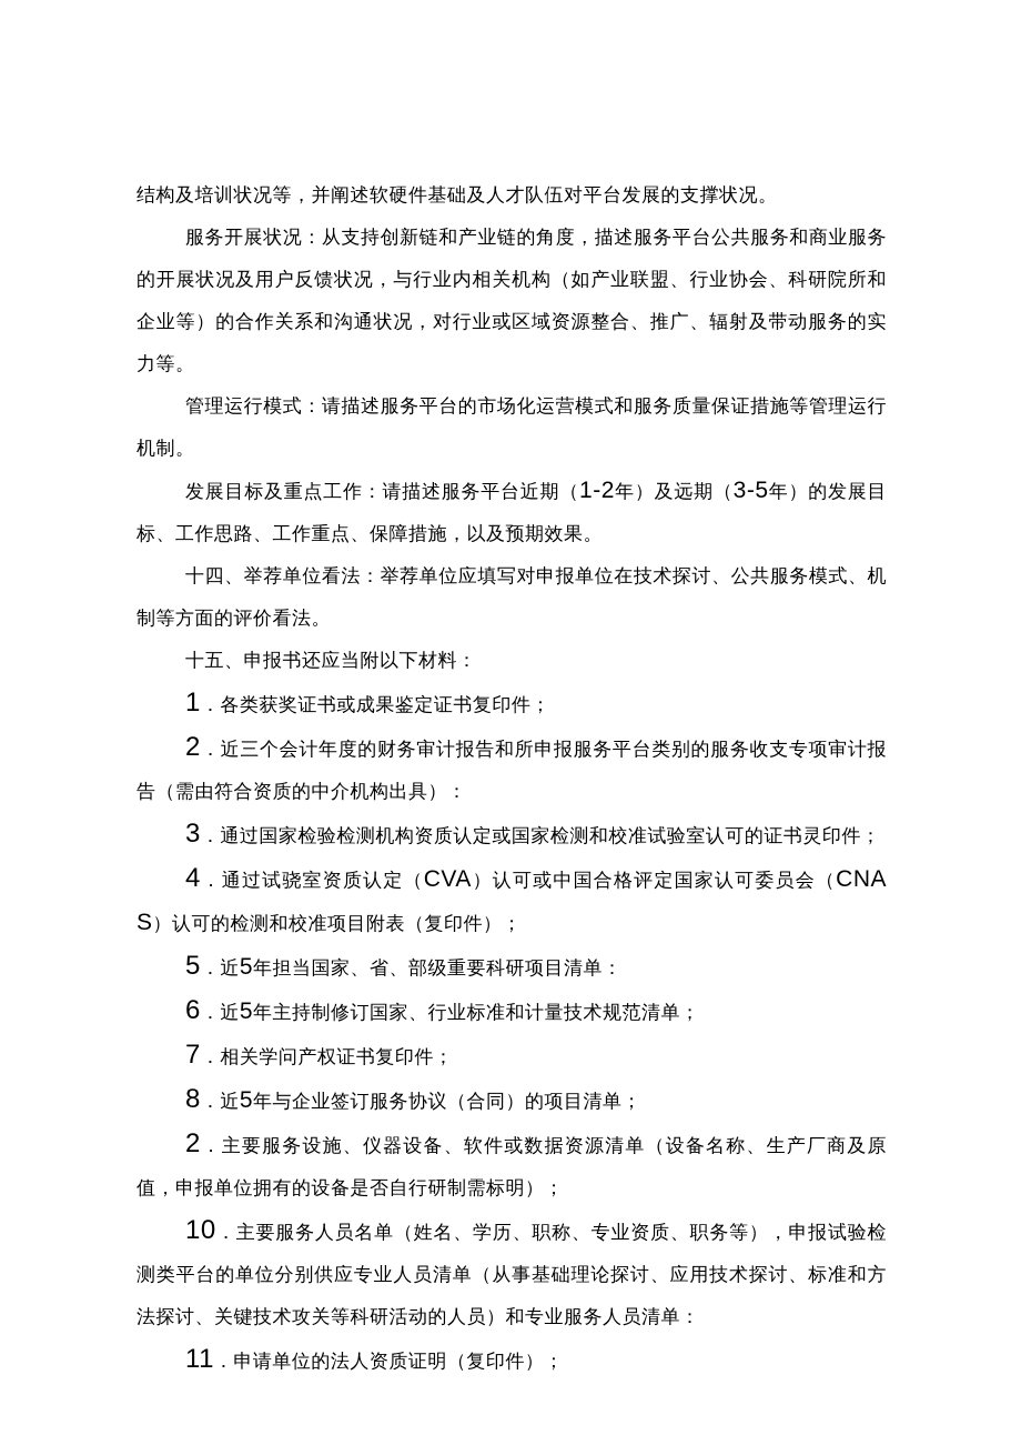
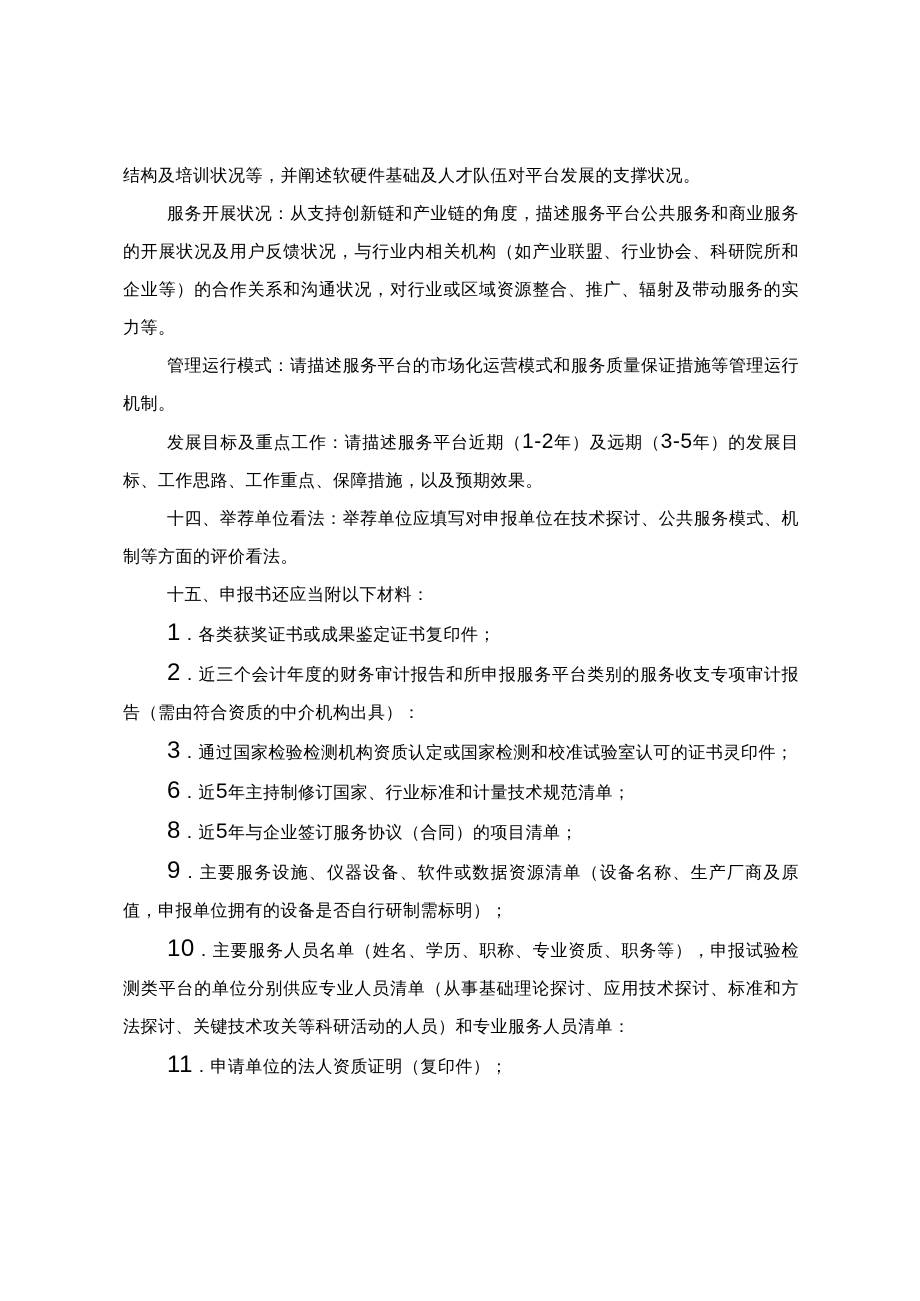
  结构及培训状况等，并阐述软硬件基础及人才队伍对平台发展的支撑状况。
  服务开展状况：从支持创新链和产业链的角度，描述服务平台公共服务和商业服务的开展状况及用户反馈状况，与行业内相关机构（如产业联盟、行业协会、科研院所和企业等）的合作关系和沟通状况，对行业或区域资源整合、推广、辐射及带动服务的实力等。
  管理运行模式：请描述服务平台的市场化运营模式和服务质量保证措施等管理运行机制。
  发展目标及重点工作：请描述服务平台近期（1-2年）及远期（3-5年）的发展目标、工作思路、工作重点、保障措施，以及预期效果。
  十四、举荐单位看法：举荐单位应填写对申报单位在技术探讨、公共服务模式、机制等方面的评价看法。
  十五、申报书还应当附以下材料：
  1．各类获奖证书或成果鉴定证书复印件；
  2．近三个会计年度的财务审计报告和所申报服务平台类别的服务收支专项审计报告（需由符合资质的中介机构出具）：
  3．通过国家检验检测机构资质认定或国家检测和校准试验室认可的证书灵印件；
- 4．通过试骁室资质认定（CVA）认可或中国合格评定国家认可委员会（CNAS）认可的检测和校准项目附表（复印件）；
- 5．近5年担当国家、省、部级重要科研项目清单：
  6．近5年主持制修订国家、行业标准和计量技术规范清单；
- 7．相关学问产权证书复印件；
  8．近5年与企业签订服务协议（合同）的项目清单；
- 2．主要服务设施、仪器设备、软件或数据资源清单（设备名称、生产厂商及原值，申报单位拥有的设备是否自行研制需标明）；
+ 9．主要服务设施、仪器设备、软件或数据资源清单（设备名称、生产厂商及原值，申报单位拥有的设备是否自行研制需标明）；
  10．主要服务人员名单（姓名、学历、职称、专业资质、职务等），申报试验检测类平台的单位分别供应专业人员清单（从事基础理论探讨、应用技术探讨、标准和方法探讨、关键技术攻关等科研活动的人员）和专业服务人员清单：
  11．申请单位的法人资质证明（复印件）；
